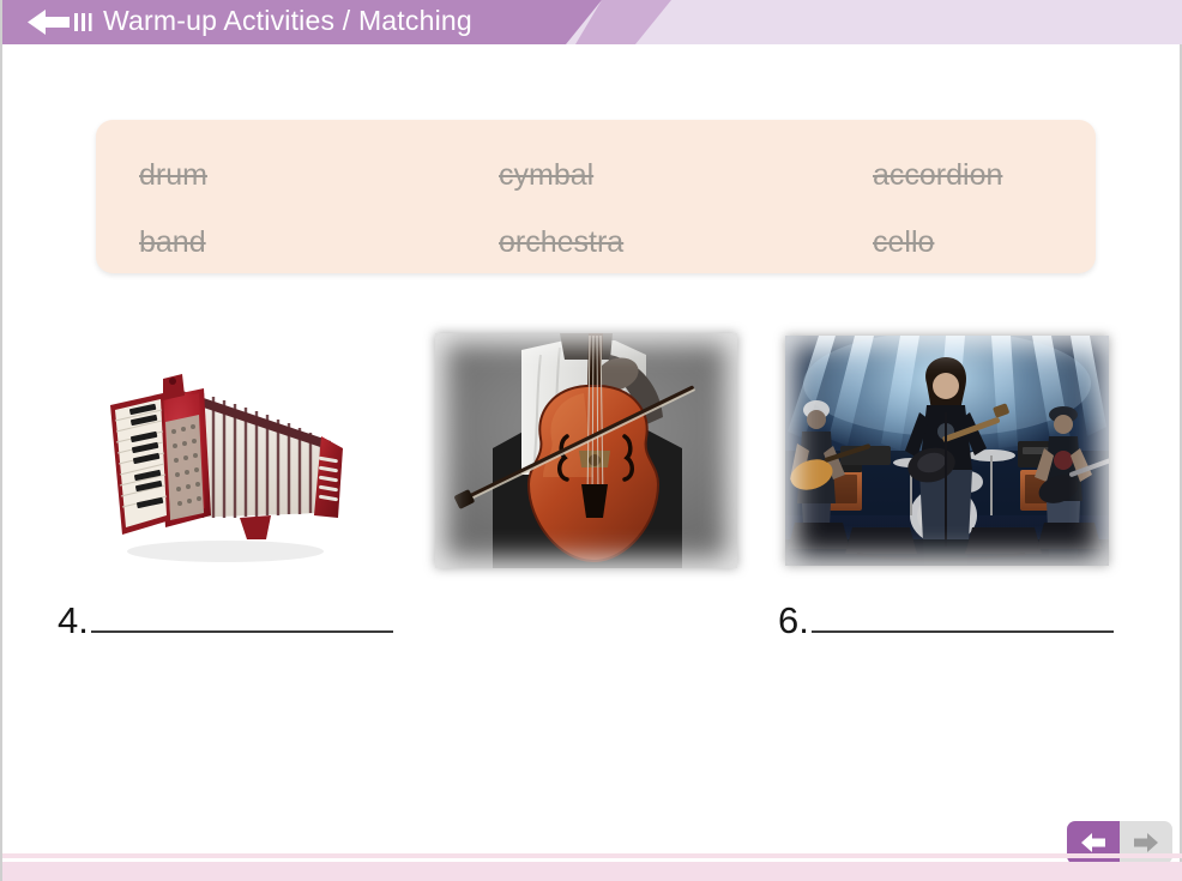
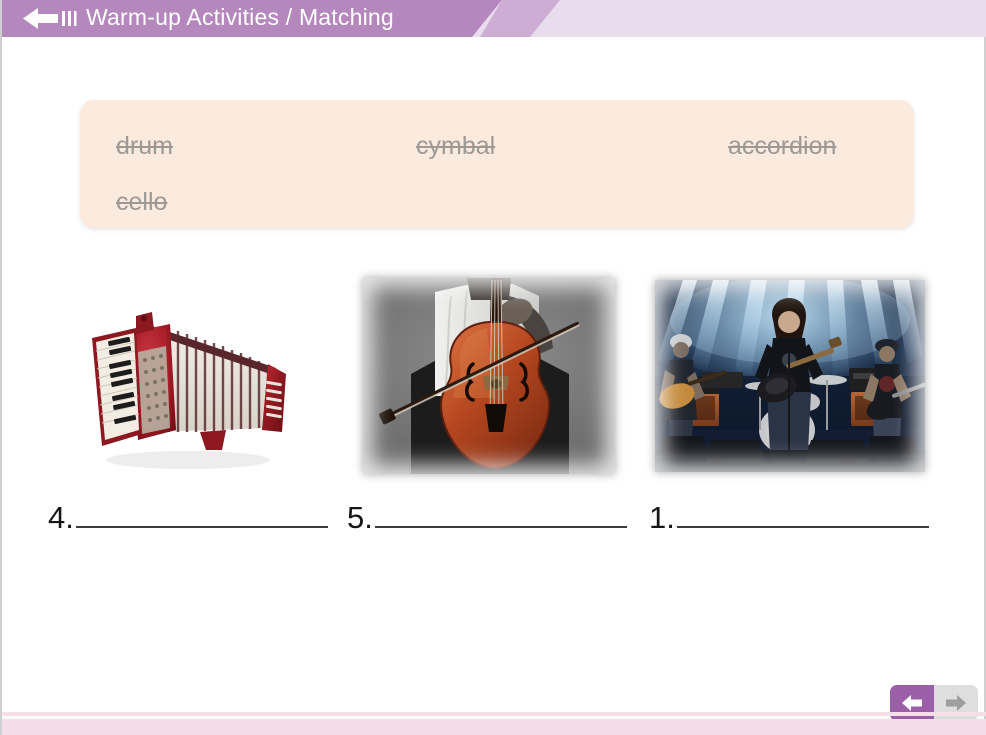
  Warm-up Activities / Matching
  drum
  cymbal
  accordion
- band
- orchestra
  cello
  4.
+ 5.
- 6.
+ 1.
